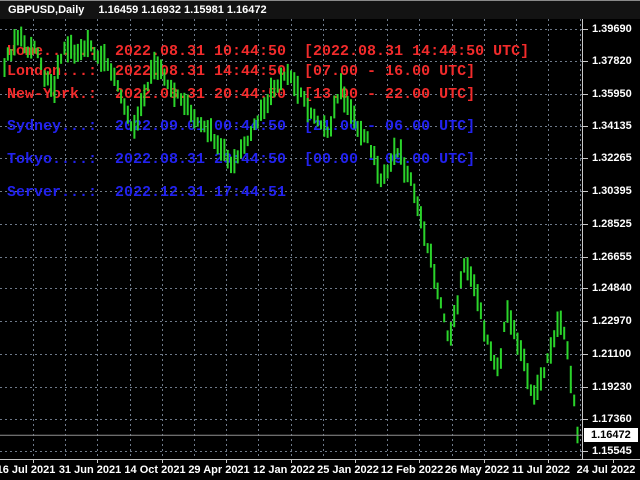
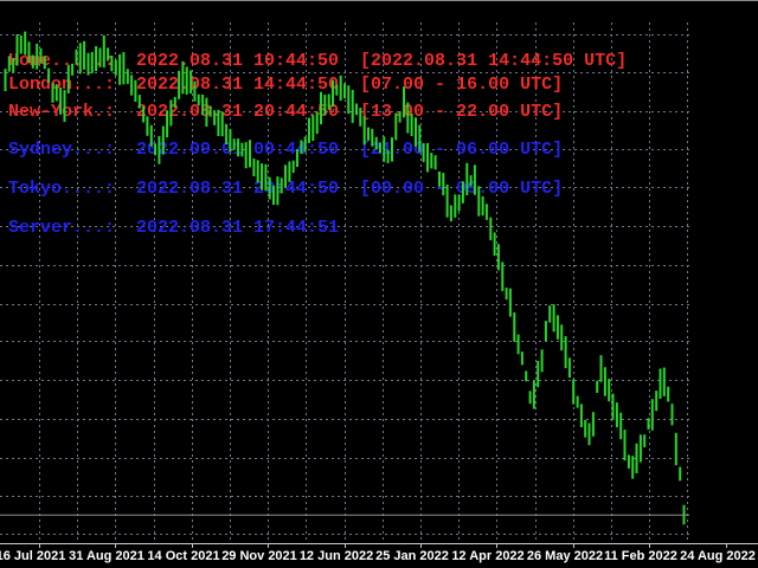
- GBPUSD,Daily 1.16459 1.16932 1.15981 1.16472
  om...: 2022.08.31 10:44:50 [2022.08.31 14:44:50 UTC]
  Londn...: 2022.8.31 14:44:5 [07.00 - 16.00 UTC]
  New-York.: 2022.0.31 20:44:50 [13.0 - 22.00 UTC]
  Sydney...: 202.09.0 00:4:50 [1.0 - 06.00 UTC]
  Tokyo....: 2022.08.31 2:44:50 [00.00 - 09.00 UTC]
- Server...: 2022.12.31 17:44:51
+ Server...: 2022.08.31 17:44:51
- 1.39690
- 1.37820
- 1.35950
- 1.34135
- 1.32265
- 1.30395
- 1.28525
- 1.26655
- 1.24840
- 1.22970
- 1.21100
- 1.19230
- 1.17360
- 1.15545
- 1.16472
  6 Jul 2021
- 31 Jun 2021
+ 31 Aug 2021
  14 Oct 2021
- 29 Apr 2021
+ 29 Nov 2021
- 12 Jan 2022
+ 12 Jun 2022
  25 Jan 2022
- 12 Feb 2022
+ 12 Apr 2022
  26 May 2022
- 11 Jul 2022
+ 11 Feb 2022
- 24 Jul 2022
+ 24 Aug 2022
